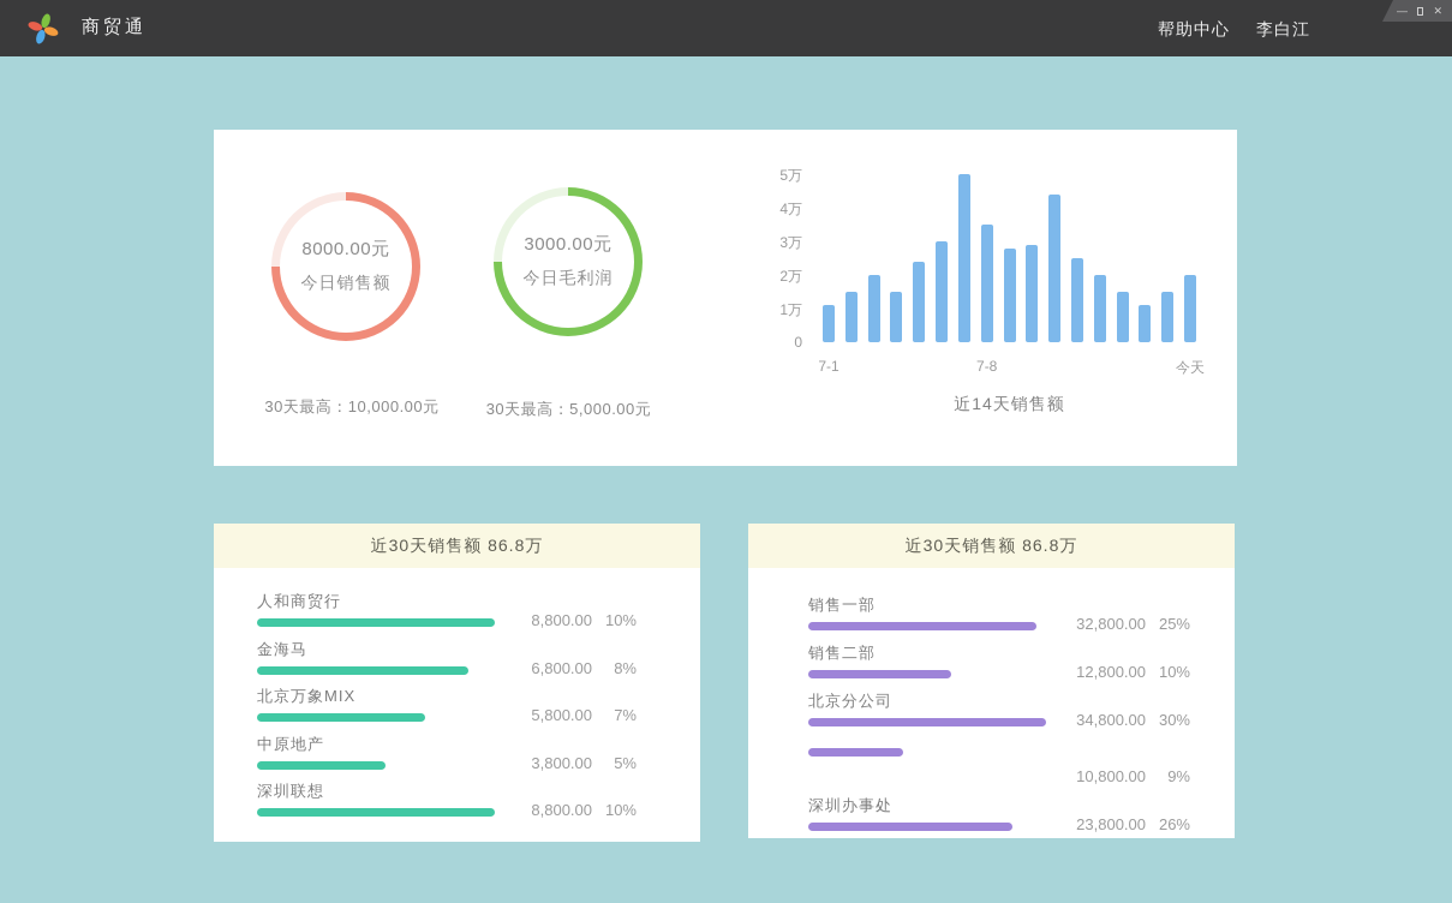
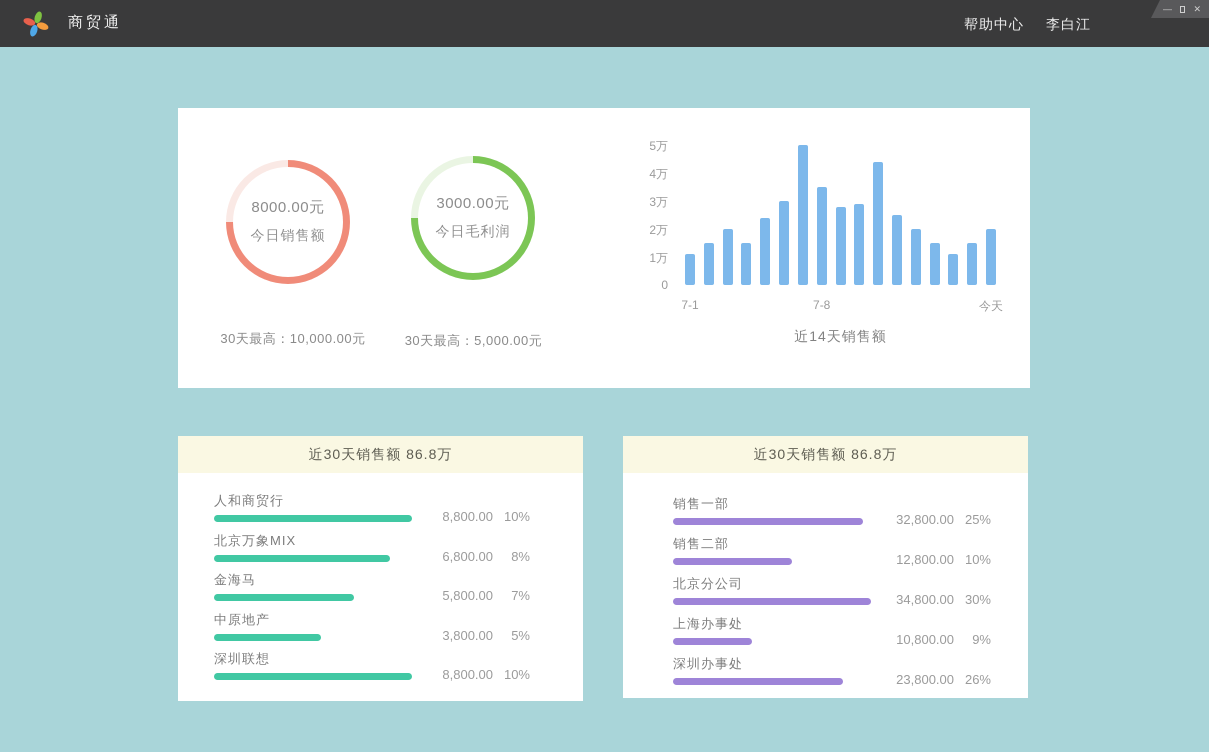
  商贸通
  帮助中心
  李白江
  —
  ✕
  8000.00元
  今日销售额
  30天最高：10,000.00元
  3000.00元
  今日毛利润
  30天最高：5,000.00元
  5万
  4万
  3万
  2万
  1万
  0
  7-1
  7-8
  今天
  近14天销售额
  近30天销售额 86.8万
  人和商贸行
  8,800.00
  10%
- 金海马
+ 北京万象MIX
  6,800.00
  8%
- 北京万象MIX
+ 金海马
  5,800.00
  7%
  中原地产
  3,800.00
  5%
  深圳联想
  8,800.00
  10%
  近30天销售额 86.8万
  销售一部
  32,800.00
  25%
  销售二部
  12,800.00
  10%
  北京分公司
  34,800.00
  30%
+ 上海办事处
  10,800.00
  9%
  深圳办事处
  23,800.00
  26%
